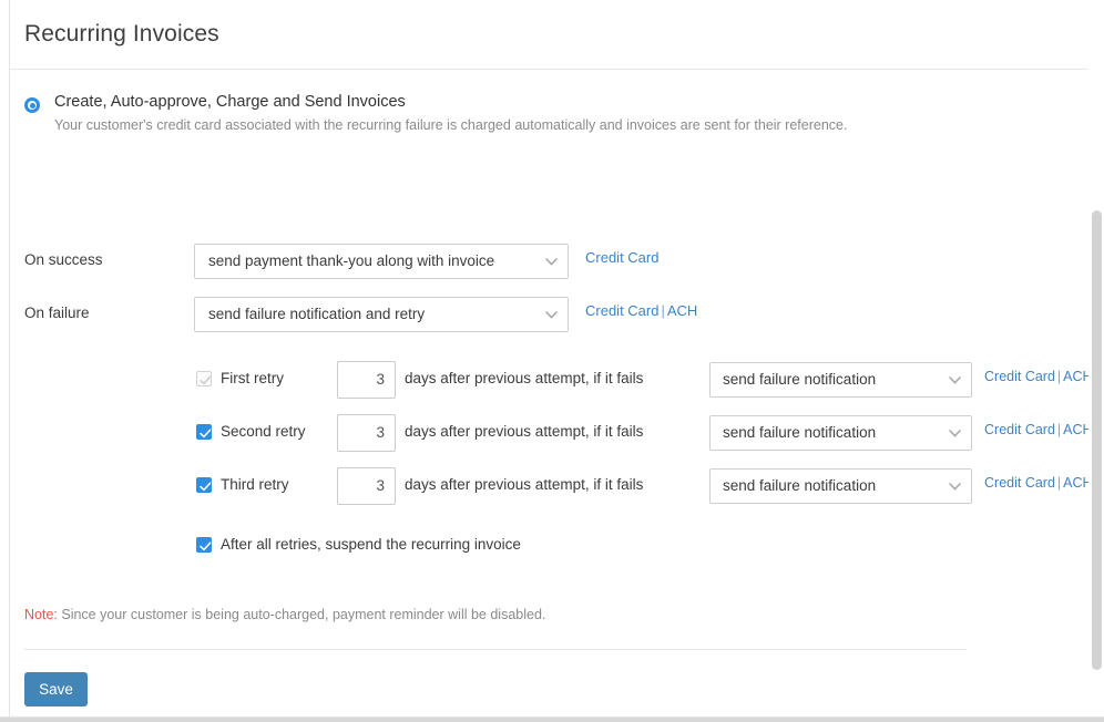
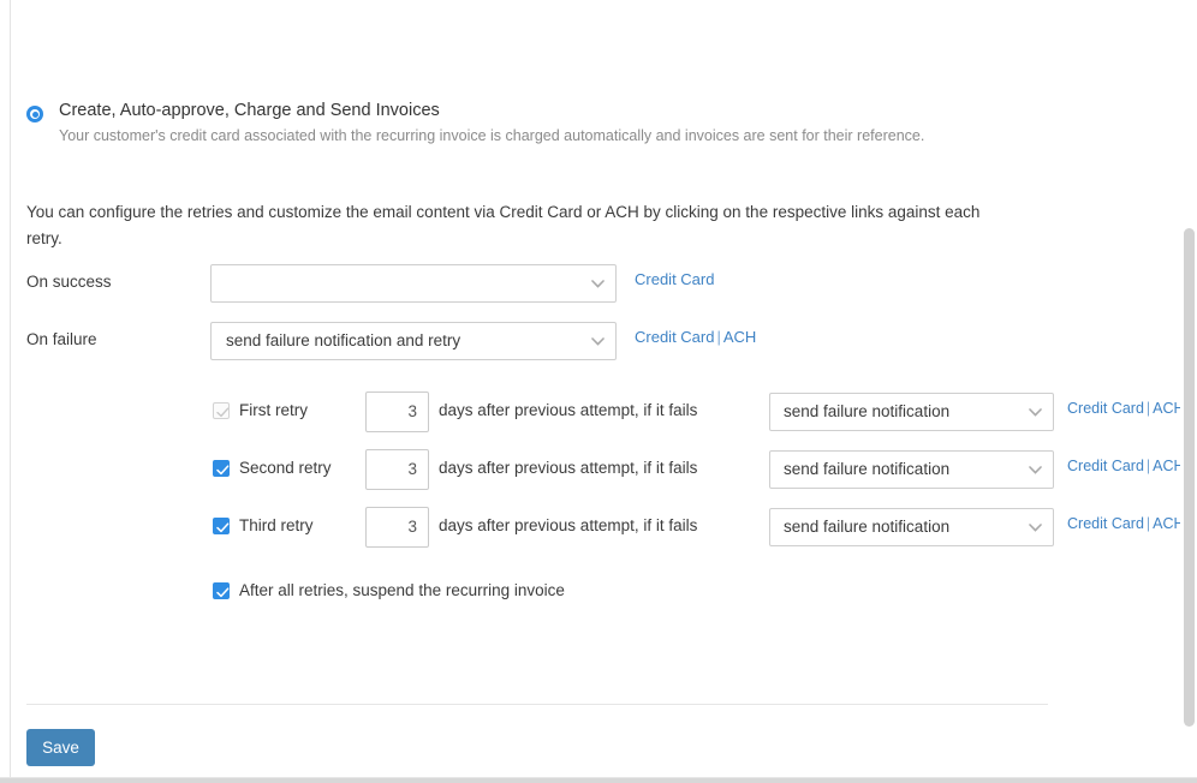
- Recurring Invoices
  Create, Auto-approve, Charge and Send Invoices
- Your customer's credit card associated with the recurring failure is charged automatically and invoices are sent for their reference.
+ Your customer's credit card associated with the recurring invoice is charged automatically and invoices are sent for their reference.
+ You can configure the retries and customize the email content via Credit Card or ACH by clicking on the respective links against each retry.
  On success
- send payment thank-you along with invoice
  Credit Card
  On failure
  send failure notification and retry
  Credit Card | ACH
  First retry
  3
  days after previous attempt, if it fails
  send failure notification
  Credit Card | AC
  Second retry
  3
  days after previous attempt, if it fails
  send failure notification
  Credit Card | AC
  Third retry
  3
  days after previous attempt, if it fails
  send failure notification
  Credit Card | AC
  After all retries, suspend the recurring invoice
- Note: Since your customer is being auto-charged, payment reminder will be disabled.
  Save
